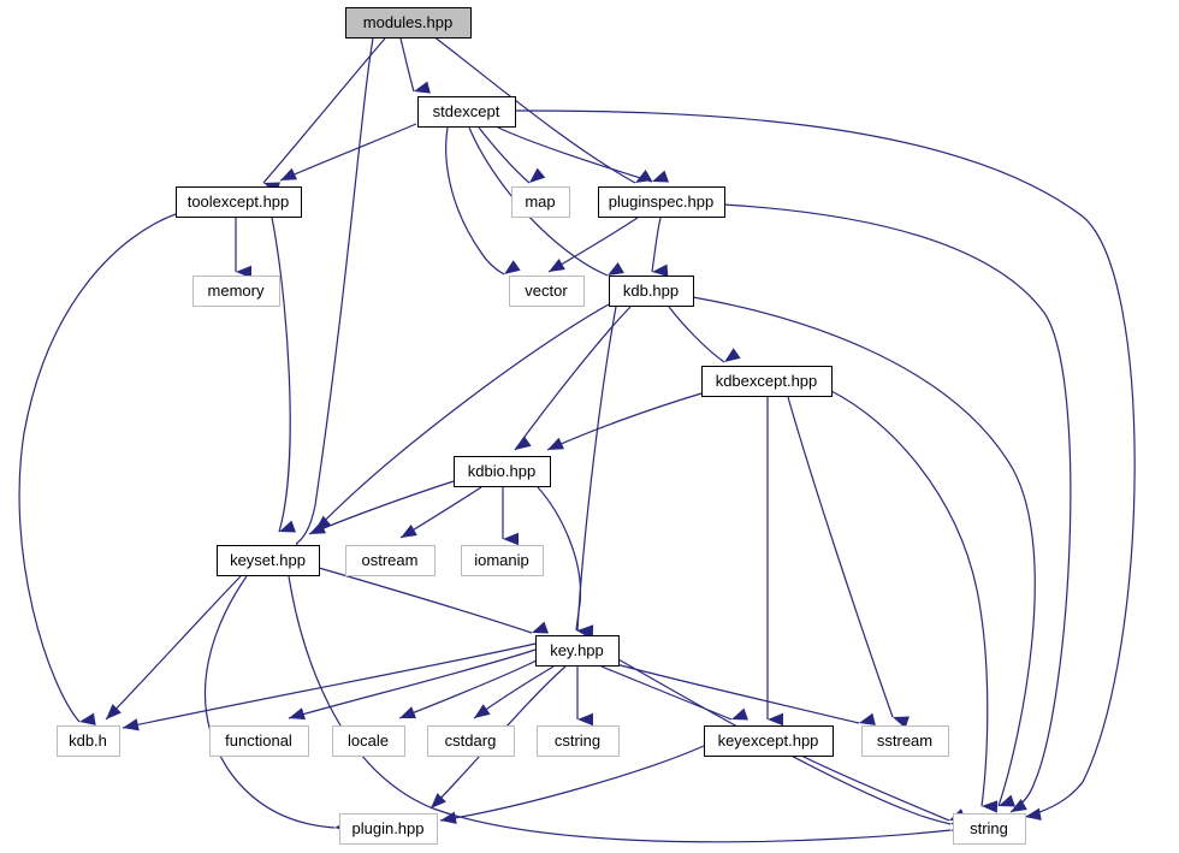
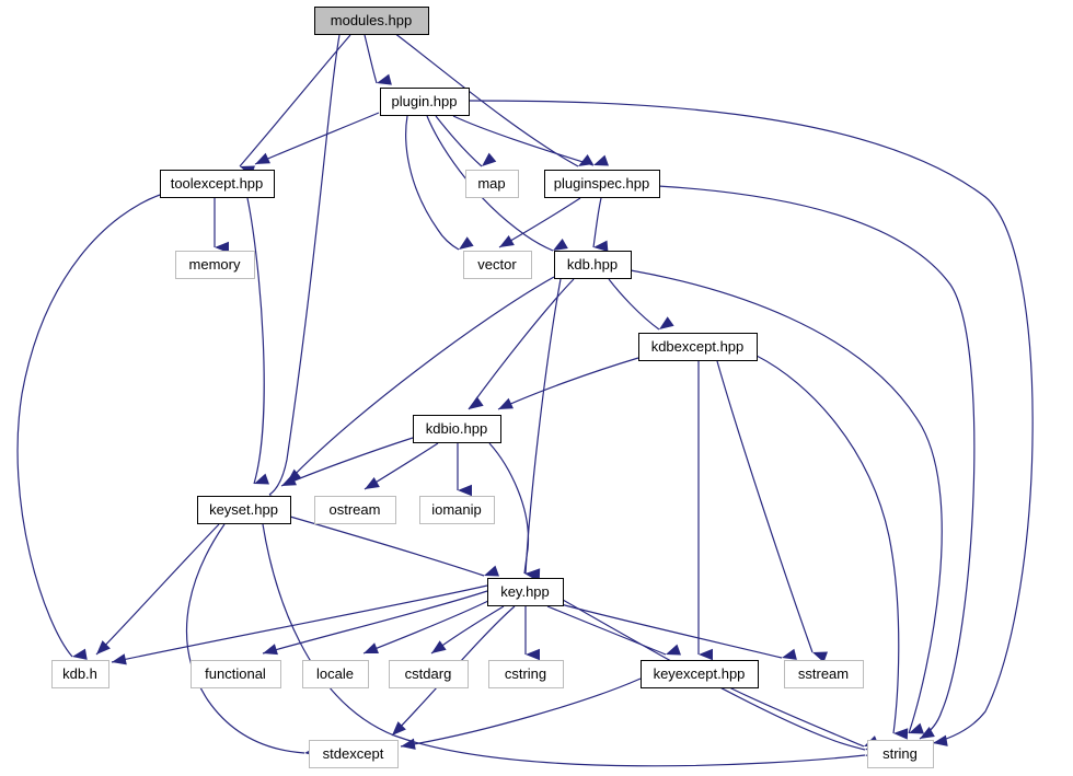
  modules.hpp
- stdexcept
+ plugin.hpp
  toolexcept.hpp
  map
  pluginspec.hpp
  memory
  vector
  kdb.hpp
  kdbexcept.hpp
  kdbio.hpp
  keyset.hpp
  ostream
  iomanip
  key.hpp
  kdb.h
  functional
  locale
  cstdarg
  cstring
  keyexcept.hpp
  sstream
- plugin.hpp
+ stdexcept
  string
